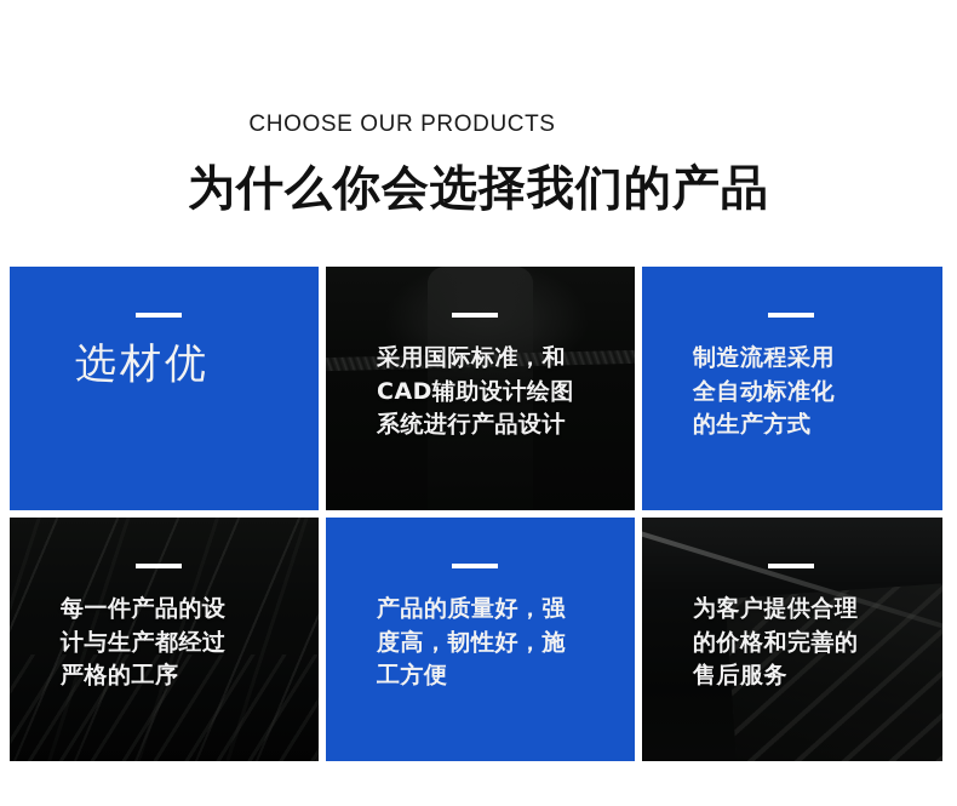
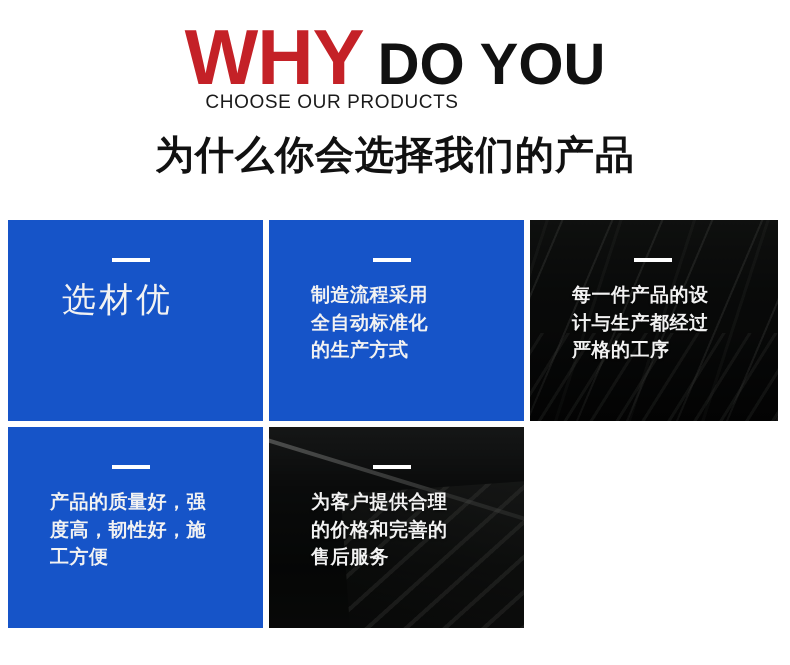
+ WHY DO YOU
  CHOOSE OUR PRODUCTS
  为什么你会选择我们的产品
  选材优
- 采用国际标准，和
- CAD辅助设计绘图
- 系统进行产品设计
  制造流程采用
  全自动标准化
  的生产方式
  每一件产品的设
  计与生产都经过
  严格的工序
  产品的质量好，强
  度高，韧性好，施
  工方便
  为客户提供合理
  的价格和完善的
  售后服务
